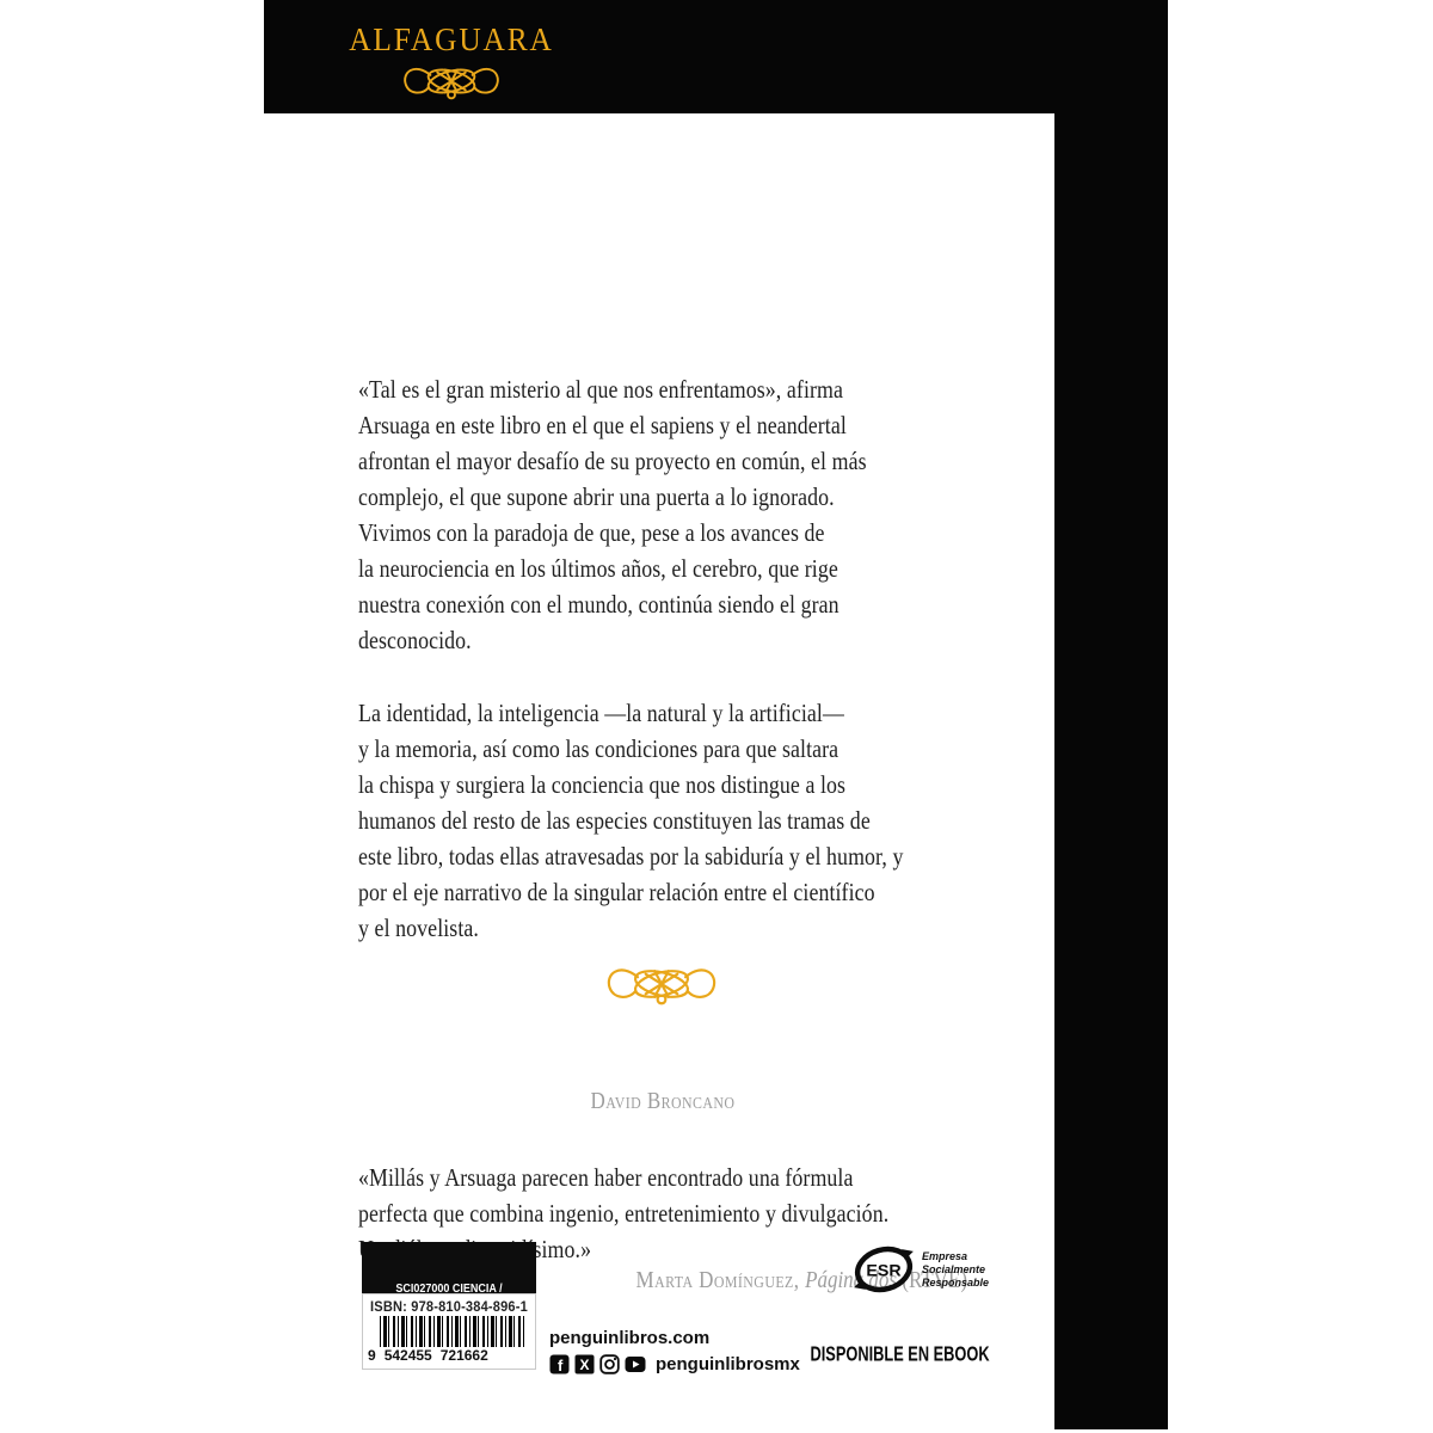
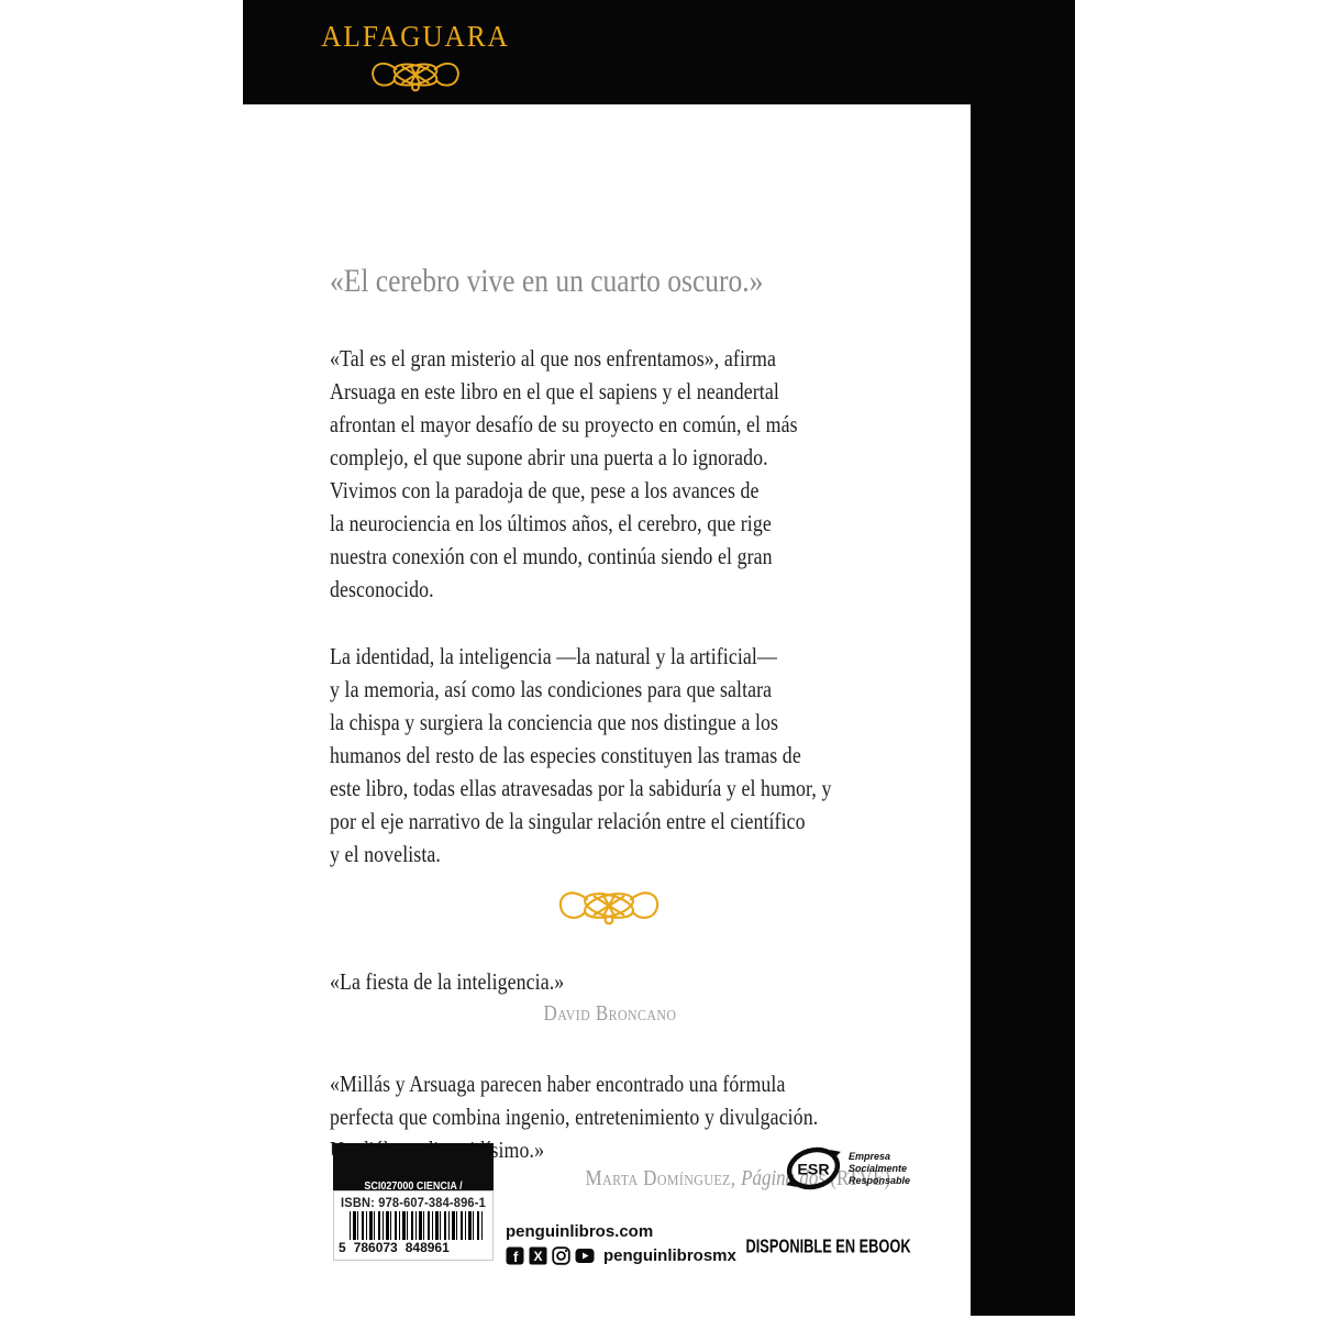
  ALFAGUARA
+ «El cerebro vive en un cuarto oscuro.»
  «Tal es el gran misterio al que nos enfrentamos», afirma
  Arsuaga en este libro en el que el sapiens y el neandertal
  afrontan el mayor desafío de su proyecto en común, el más
  complejo, el que supone abrir una puerta a lo ignorado.
  Vivimos con la paradoja de que, pese a los avances de
  la neurociencia en los últimos años, el cerebro, que rige
  nuestra conexión con el mundo, continúa siendo el gran
  desconocido.
  La identidad, la inteligencia —la natural y la artificial—
  y la memoria, así como las condiciones para que saltara
  la chispa y surgiera la conciencia que nos distingue a los
  humanos del resto de las especies constituyen las tramas de
  este libro, todas ellas atravesadas por la sabiduría y el humor, y
  por el eje narrativo de la singular relación entre el científico
  y el novelista.
+ «La fiesta de la inteligencia.»
  David Broncano
  «Millás y Arsuaga parecen haber encontrado una fórmula
  perfecta que combina ingenio, entretenimiento y divulgación.
  Marta Domínguez, Págin dos RTVE)
  SCI027000 CIENCIA /
- ISBN: 978-810-384-896-1
+ ISBN: 978-607-384-896-1
- 9
+ 5
- 542455
+ 786073
- 721662
+ 848961
  penguinlibros.com
  f
  X
  penguinlibrosmx
  ESR
  Empresa
  Socialmente
  Responsable
  DISPONIBLE EN EBOOK
